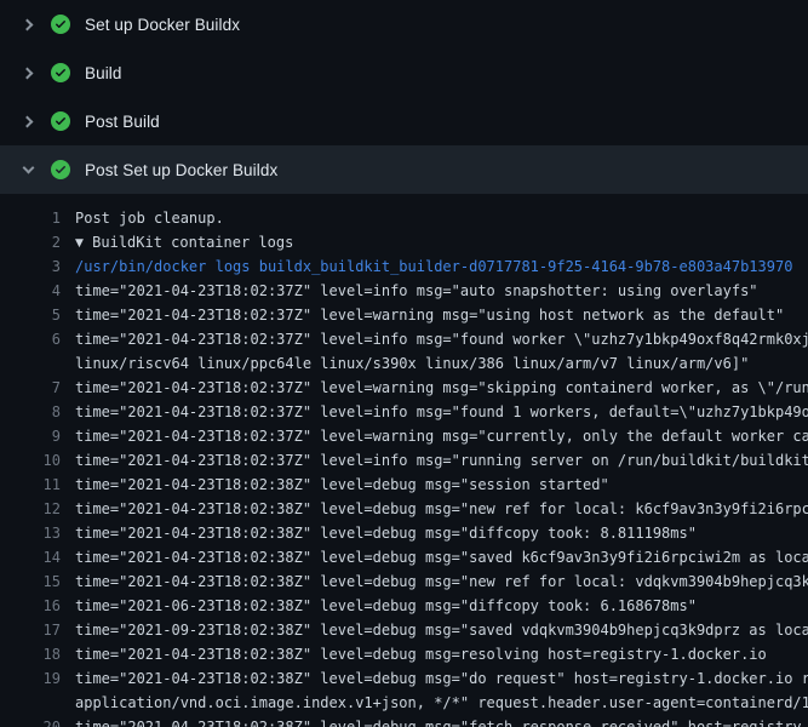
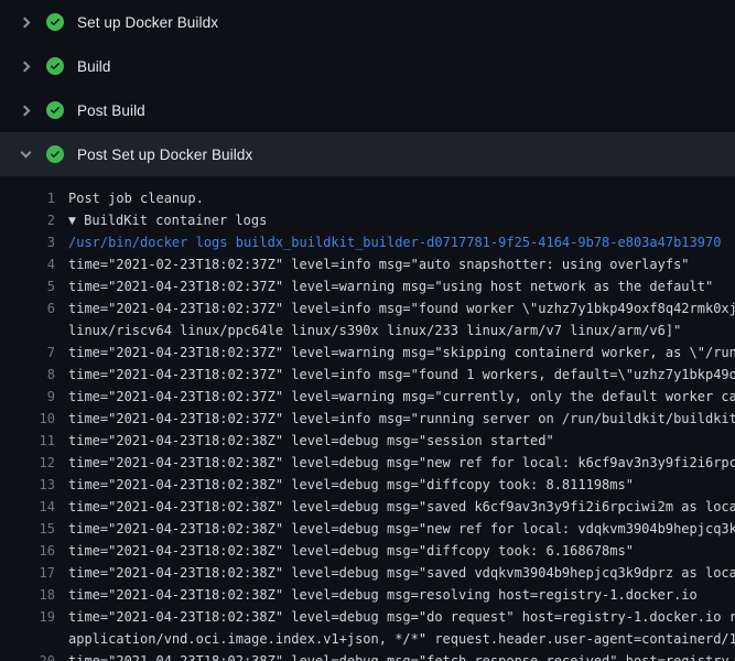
  Set up Docker Buildx
  Build
  Post Build
  Post Set up Docker Buildx
  1
  Post job cleanup.
  2
  ▼ BuildKit container logs
  3
  /usr/bin/docker logs buildx_buildkit_builder-d0717781-9f25-4164-9b78-e803a47b13970
  4
- time="2021-04-23T18:02:37Z" level=info msg="auto snapshotter: using overlayfs"
+ time="2021-02-23T18:02:37Z" level=info msg="auto snapshotter: using overlayfs"
  5
  time="2021-04-23T18:02:37Z" level=warning msg="using host network as the default"
  6
  time="2021-04-23T18:02:37Z" level=info msg="found worker \"uzhz7y1bkp49oxf8q42rmk0xj
- linux/riscv64 linux/ppc64le linux/s390x linux/386 linux/arm/v7 linux/arm/v6]"
+ linux/riscv64 linux/ppc64le linux/s390x linux/233 linux/arm/v7 linux/arm/v6]"
  7
  time="2021-04-23T18:02:37Z" level=warning msg="skipping containerd worker, as \"/run
  8
  time="2021-04-23T18:02:37Z" level=info msg="found 1 workers, default=\"uzhz7y1bkp49o
  9
  time="2021-04-23T18:02:37Z" level=warning msg="currently, only the default worker ca
  10
  time="2021-04-23T18:02:37Z" level=info msg="running server on /run/buildkit/buildkit
  11
  time="2021-04-23T18:02:38Z" level=debug msg="session started"
  12
  time="2021-04-23T18:02:38Z" level=debug msg="new ref for local: k6cf9av3n3y9fi2i6rpc
  13
  time="2021-04-23T18:02:38Z" level=debug msg="diffcopy took: 8.811198ms"
  14
  time="2021-04-23T18:02:38Z" level=debug msg="saved k6cf9av3n3y9fi2i6rpciwi2m as loca
  15
  time="2021-04-23T18:02:38Z" level=debug msg="new ref for local: vdqkvm3904b9hepjcq3k
  16
- time="2021-06-23T18:02:38Z" level=debug msg="diffcopy took: 6.168678ms"
+ time="2021-04-23T18:02:38Z" level=debug msg="diffcopy took: 6.168678ms"
  17
- time="2021-09-23T18:02:38Z" level=debug msg="saved vdqkvm3904b9hepjcq3k9dprz as loca
+ time="2021-04-23T18:02:38Z" level=debug msg="saved vdqkvm3904b9hepjcq3k9dprz as loca
  18
  time="2021-04-23T18:02:38Z" level=debug msg=resolving host=registry-1.docker.io
  19
  time="2021-04-23T18:02:38Z" level=debug msg="do request" host=registry-1.docker.io r
  application/vnd.oci.image.index.v1+json, */*" request.header.user-agent=containerd/1
